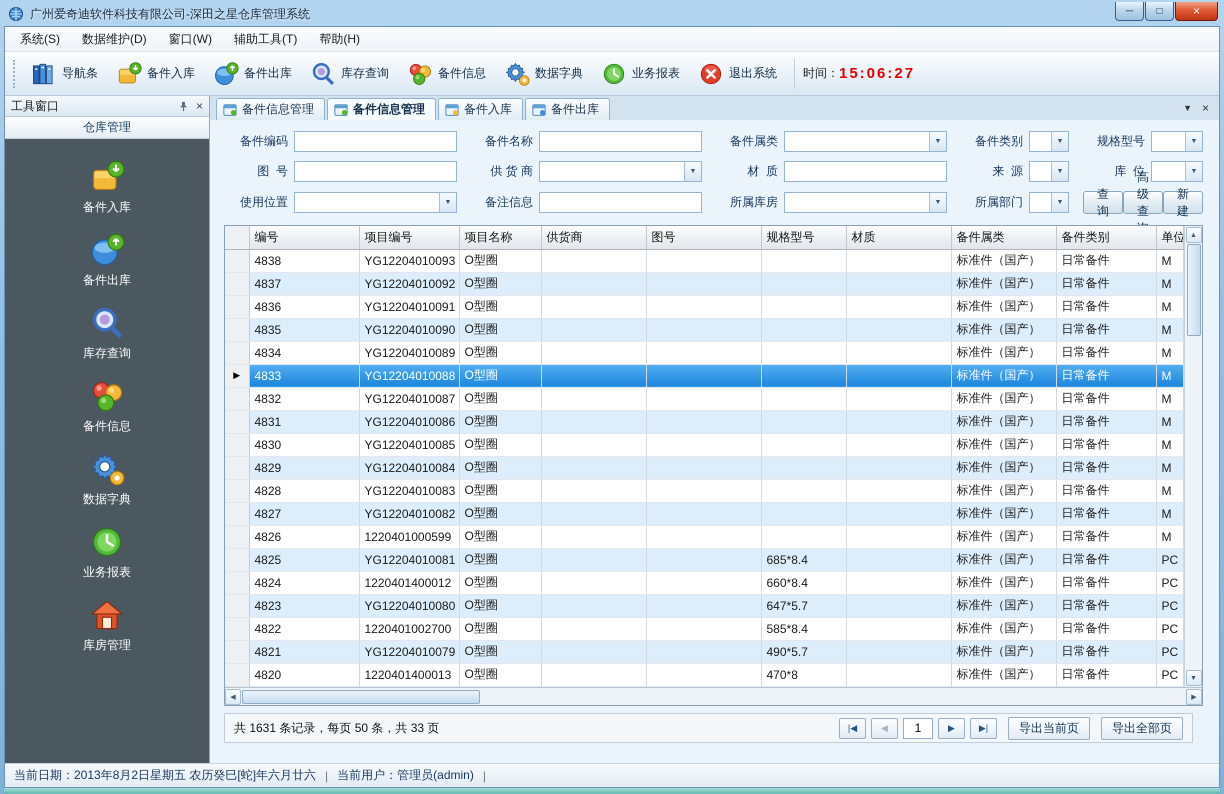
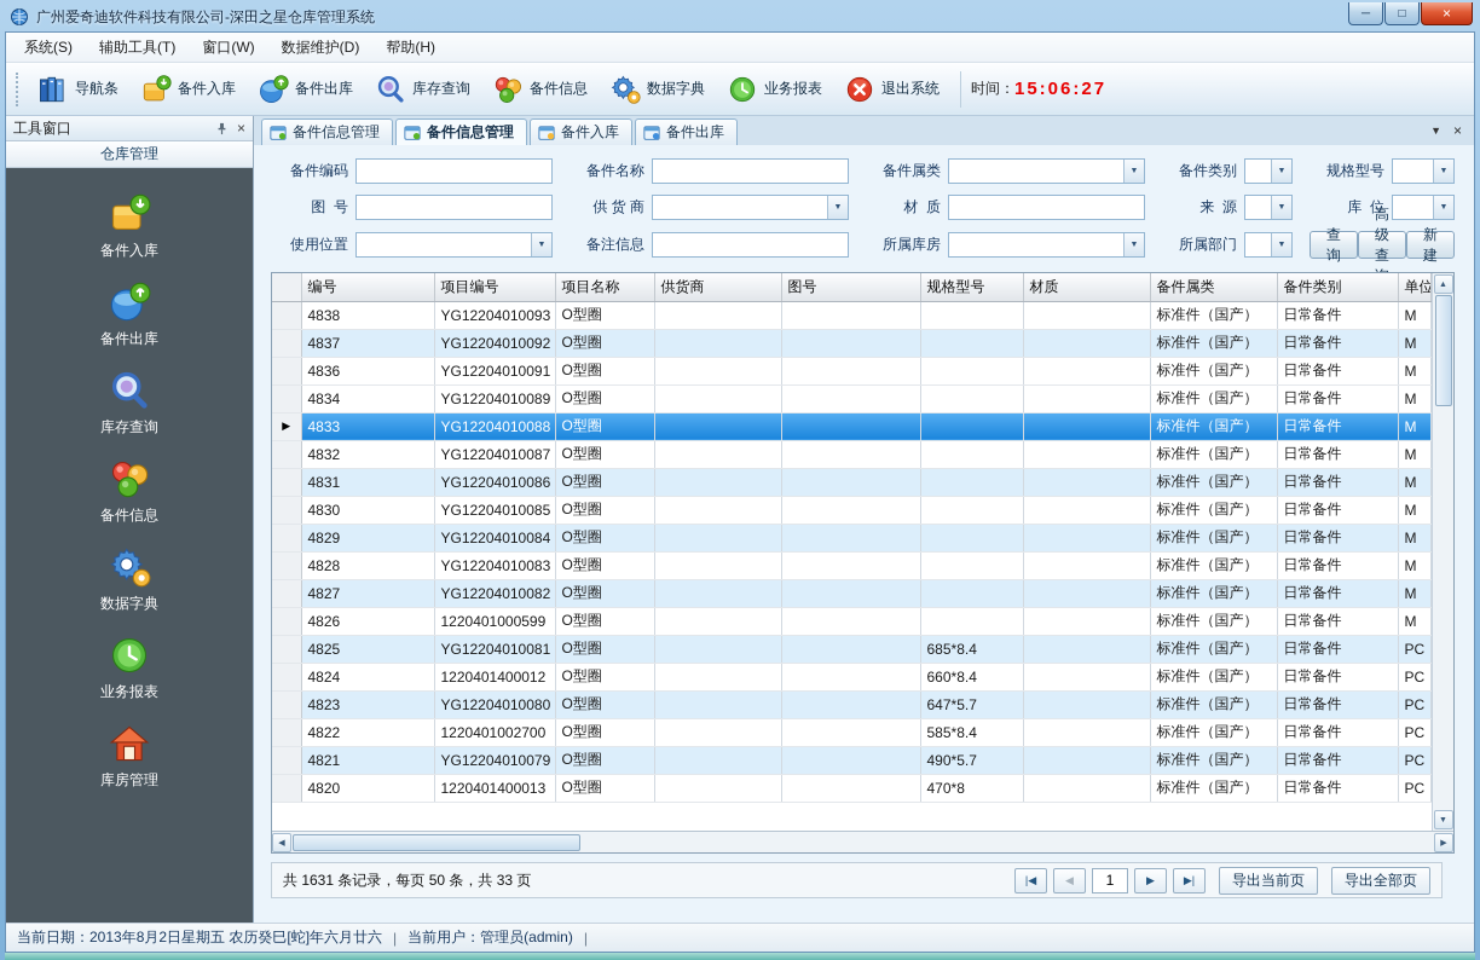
  广州爱奇迪软件科技有限公司-深田之星仓库管理系统
  ─
  □
  ×
  系统(S)
- 数据维护(D)
+ 辅助工具(T)
  窗口(W)
- 辅助工具(T)
+ 数据维护(D)
  帮助(H)
  导航条
  备件入库
  备件出库
  库存查询
  备件信息
  数据字典
  业务报表
  退出系统
  时间：
  15:06:27
  工具窗口
  ×
  仓库管理
  备件入库
  备件出库
  库存查询
  备件信息
  数据字典
  业务报表
  库房管理
  备件信息管理
  备件信息管理
  备件入库
  备件出库
  ▼
  ×
  备件编码
  备件名称
  备件属类
  备件类别
  规格型号
  图 号
  供 货 商
  材 质
  来 源
  库 位
  使用位置
  备注信息
  所属库房
  所属部门
  查询
  高级查
  新建
  	编号	项目编号	项目名称	供货商	图号	规格型号	材质	备件属类	备件类别	单位
  	4838	YG12204010093	O型圈					标准件（国产）	日常备件	M
  	4837	YG12204010092	O型圈					标准件（国产）	日常备件	M
  	4836	YG12204010091	O型圈					标准件（国产）	日常备件	M
- 	4835	YG12204010090	O型圈					标准件（国产）	日常备件	M
  	4834	YG12204010089	O型圈					标准件（国产）	日常备件	M
  ▶	4833	YG12204010088	O型圈					标准件（国产）	日常备件	M
  	4832	YG12204010087	O型圈					标准件（国产）	日常备件	M
  	4831	YG12204010086	O型圈					标准件（国产）	日常备件	M
  	4830	YG12204010085	O型圈					标准件（国产）	日常备件	M
  	4829	YG12204010084	O型圈					标准件（国产）	日常备件	M
  	4828	YG12204010083	O型圈					标准件（国产）	日常备件	M
  	4827	YG12204010082	O型圈					标准件（国产）	日常备件	M
  	4826	1220401000599	O型圈					标准件（国产）	日常备件	M
  	4825	YG12204010081	O型圈			685*8.4		标准件（国产）	日常备件	PC
  	4824	1220401400012	O型圈			660*8.4		标准件（国产）	日常备件	PC
  	4823	YG12204010080	O型圈			647*5.7		标准件（国产）	日常备件	PC
  	4822	1220401002700	O型圈			585*8.4		标准件（国产）	日常备件	PC
  	4821	YG12204010079	O型圈			490*5.7		标准件（国产）	日常备件	PC
  	4820	1220401400013	O型圈			470*8		标准件（国产）	日常备件	PC
  共 1631 条记录，每页 50 条，共 33 页
  |◀
  ◀
  1
  ▶
  ▶|
  导出当前页
  导出全部页
  当前日期：2013年8月2日星期五 农历癸巳[蛇]年六月廿六
  |
  当前用户：管理员(admin)
  |
